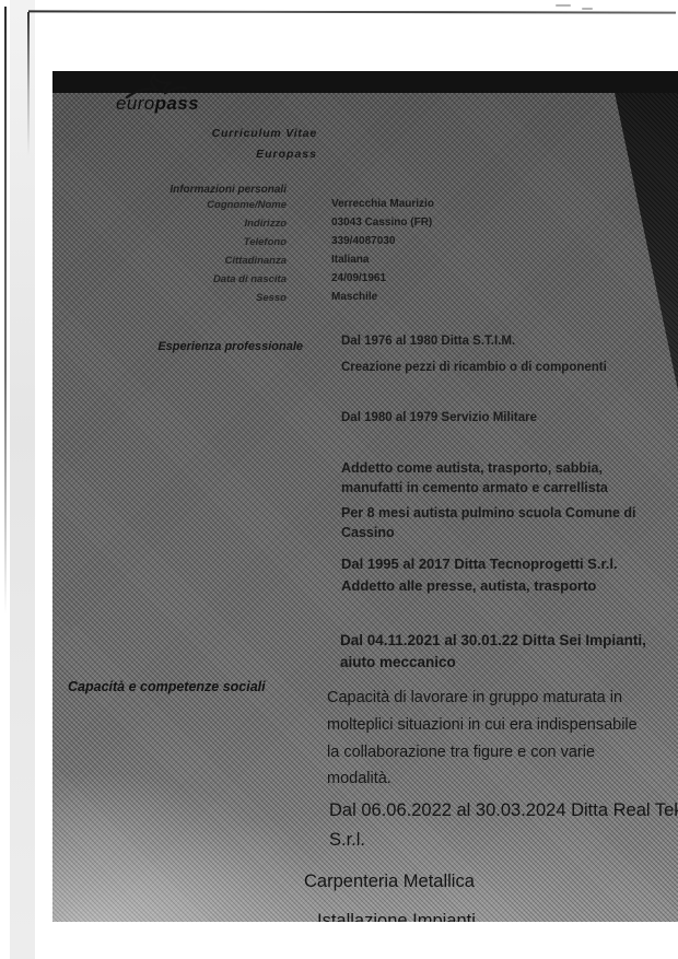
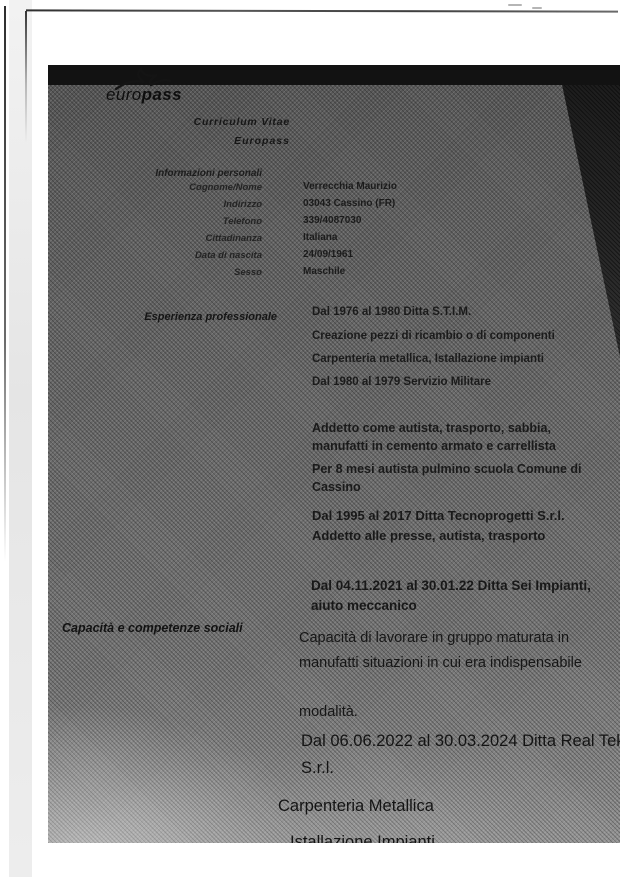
  europass
  Curriculum Vitae
  Europass
  Informazioni personali
  Cognome/Nome
  Verrecchia Maurizio
  Indirizzo
  03043 Cassino (FR)
  Telefono
  339/4087030
  Cittadinanza
  Italiana
  Data di nascita
  24/09/1961
  Sesso
  Maschile
  Esperienza professionale
  Dal 1976 al 1980 Ditta S.T.I.M.
  Creazione pezzi di ricambio o di componenti
+ Carpenteria metallica, Istallazione impianti
  Dal 1980 al 1979 Servizio Militare
  Addetto come autista, trasporto, sabbia,
  manufatti in cemento armato e carrellista
  Per 8 mesi autista pulmino scuola Comune di
  Cassino
  Dal 1995 al 2017 Ditta Tecnoprogetti S.r.l.
  Addetto alle presse, autista, trasporto
  Dal 04.11.2021 al 30.01.22 Ditta Sei Impianti,
  aiuto meccanico
  Capacità e competenze sociali
  Capacità di lavorare in gruppo maturata in
- molteplici situazioni in cui era indispensabile
+ manufatti situazioni in cui era indispensabile
- la collaborazione tra figure e con varie
  modalità.
  Dal 06.06.2022 al 30.03.2024 Ditta Real Te
  S.r.l.
  Carpenteria Metallica
  Istallazione Impianti
